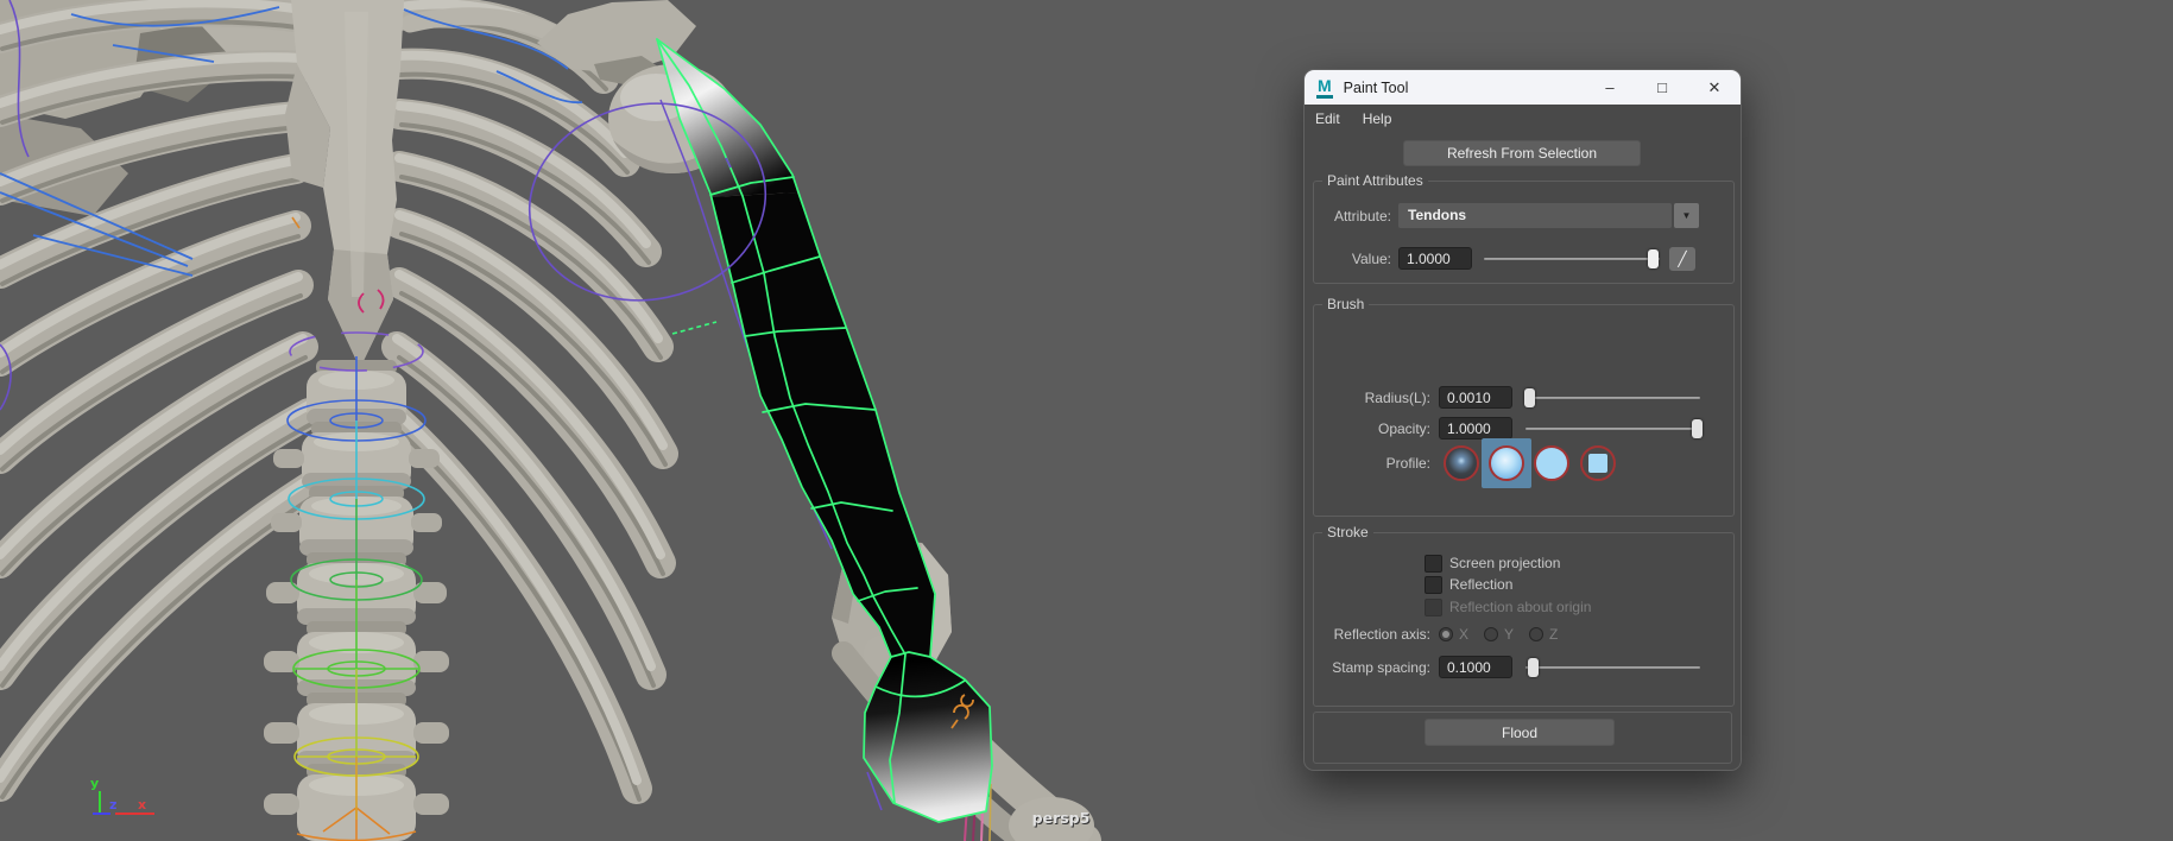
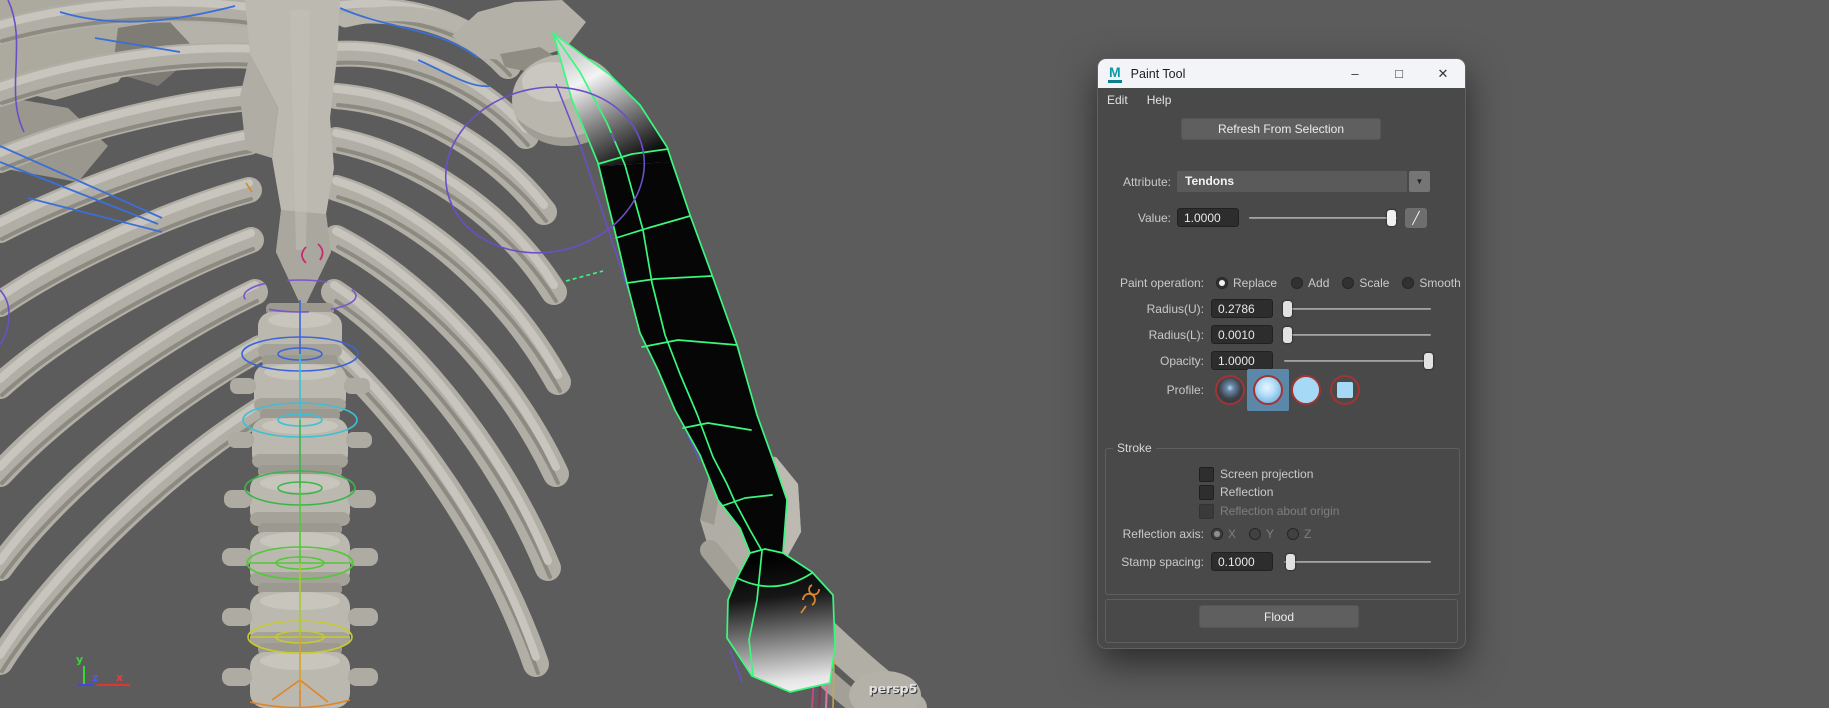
  y
  z
  x
  persp5
  M
  Paint Tool
  –
  □
  ✕
  Edit
  Help
  Refresh From Selection
- Paint Attributes
- Brush
  Stroke
  Attribute:
  Tendons
  ▼
  Value:
  1.0000
  ╱
+ Paint operation:
+ Replace
+ Add
+ Scale
+ Smooth
+ Radius(U):
+ 0.2786
  Radius(L):
  0.0010
  Opacity:
  1.0000
  Profile:
  Screen projection
  Reflection
  Reflection about origin
  Reflection axis:
  X
  Y
  Z
  Stamp spacing:
  0.1000
  Flood
